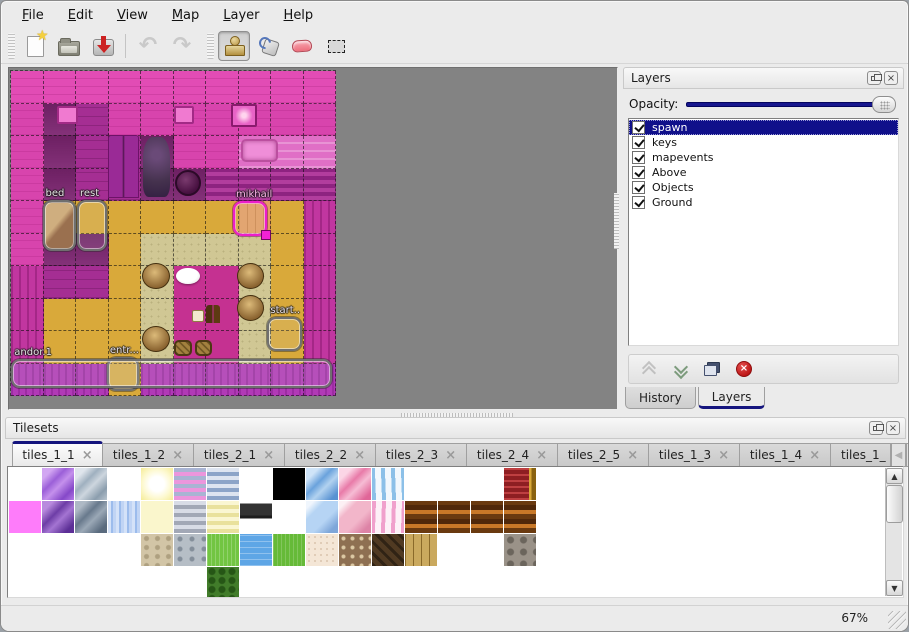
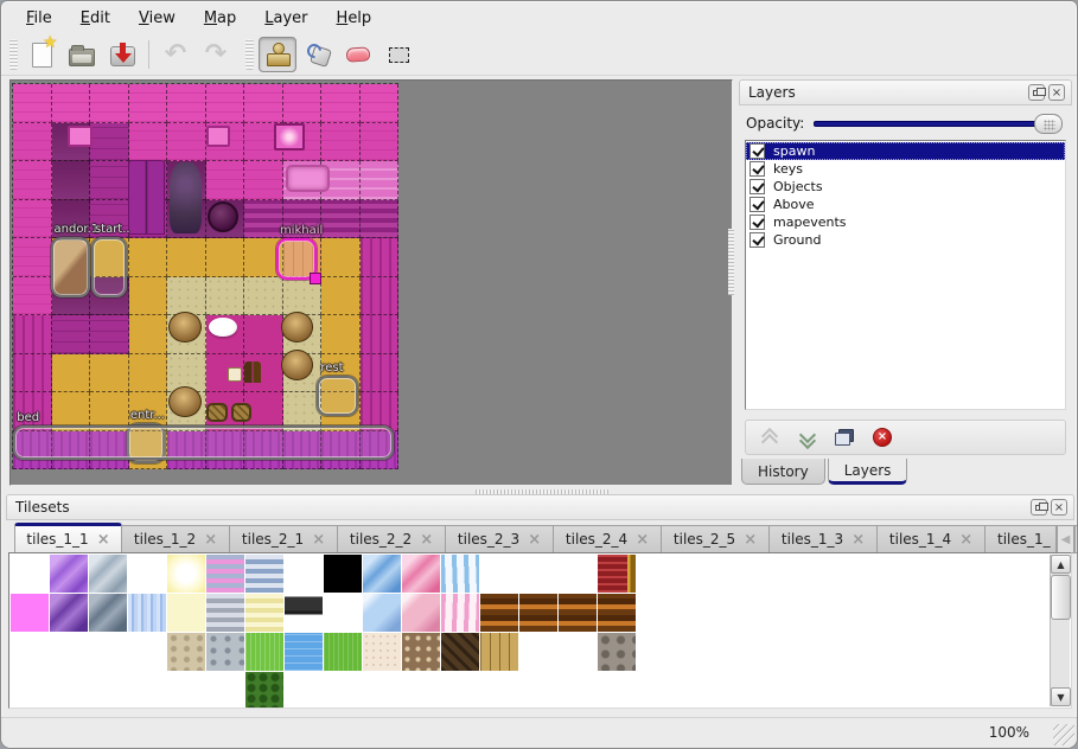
  File
  Edit
  View
  Map
  Layer
  Help
  ↶
  ↷
- bed
+ andor.1
- rest
+ start..
  mikhail
- start..
+ rest
  entr...
- andor.1
+ bed
  Layers
  ×
  Opacity:
  spawn
  keys
- mapevents
+ Objects
  Above
- Objects
+ mapevents
  Ground
  ×
  History
  Layers
  Tilesets
  ×
  tiles_1_1
  ×
  tiles_1_2
  ×
  tiles_2_1
  ×
  tiles_2_2
  ×
  tiles_2_3
  ×
  tiles_2_4
  ×
  tiles_2_5
  ×
  tiles_1_3
  ×
  tiles_1_4
  ×
  tiles_1_
  ◀
  ▲
  ▼
- 67%
+ 100%
